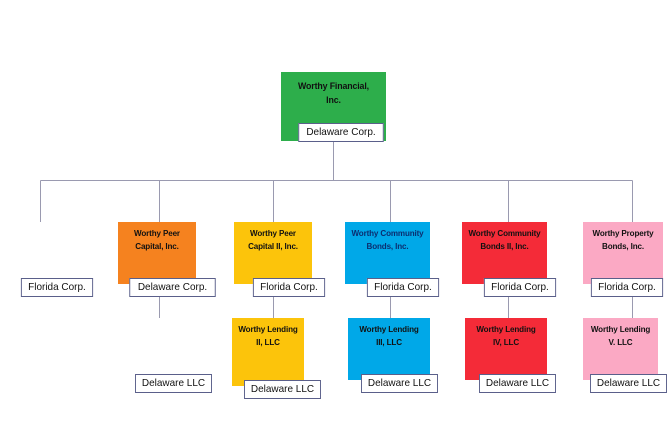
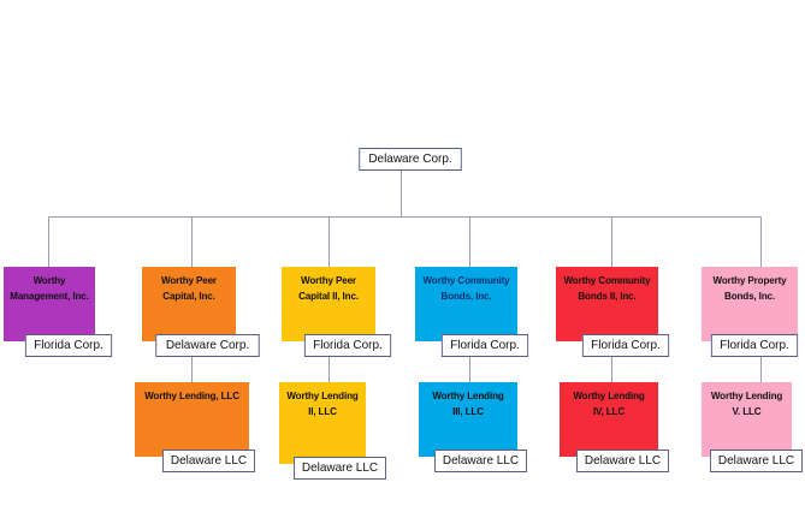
- Worthy Financial,
- Inc.
  Delaware Corp.
+ Worthy
+ Management, Inc.
  Florida Corp.
  Worthy Peer
  Capital, Inc.
  Delaware Corp.
  Worthy Peer
  Capital II, Inc.
  Florida Corp.
  Worthy Community
  Bonds, Inc.
  Florida Corp.
  Worthy Community
  Bonds II, Inc.
  Florida Corp.
  Worthy Property
  Bonds, Inc.
  Florida Corp.
+ Worthy Lending, LLC
  Delaware LLC
  Worthy Lending
  II, LLC
  Delaware LLC
  Worthy Lending
  III, LLC
  Delaware LLC
  Worthy Lending
  IV, LLC
  Delaware LLC
  Worthy Lending
  V. LLC
  Delaware LLC
